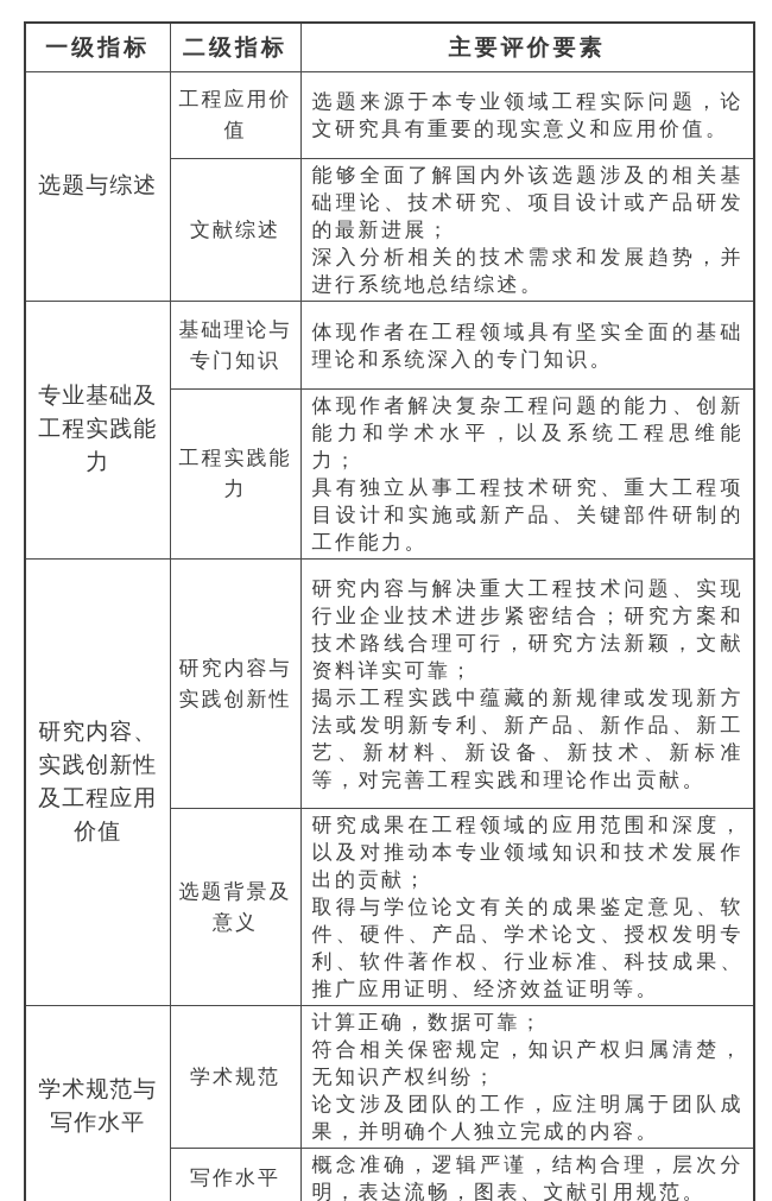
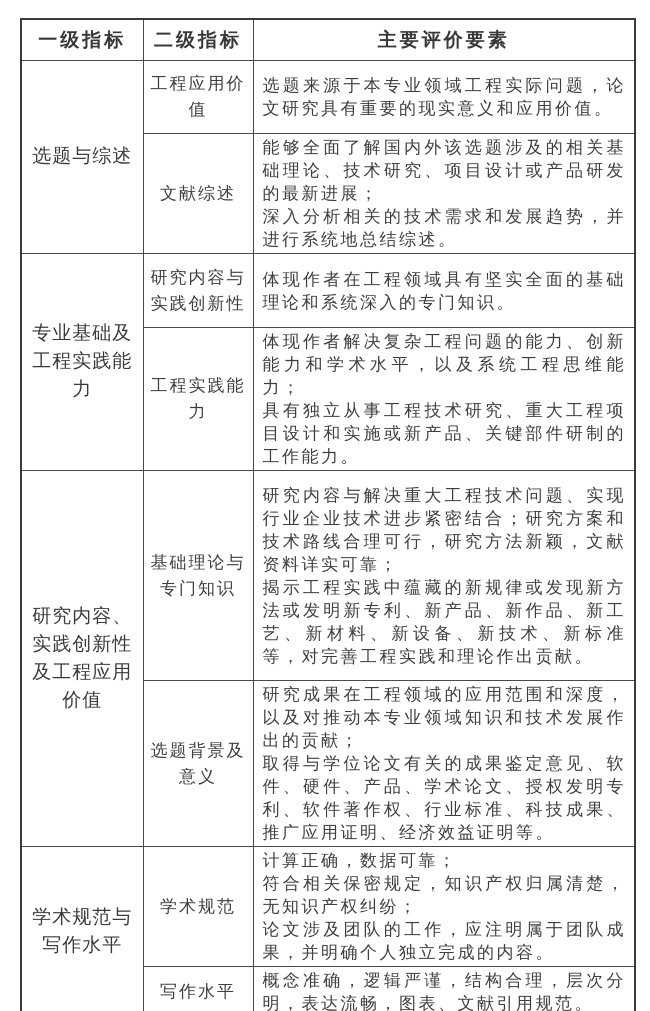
  一级指标	二级指标	主要评价要素
  选题与综述	工程应用价值	选题来源于本专业领域工程实际问题，论文研究具有重要的现实意义和应用价值。
  文献综述	能够全面了解国内外该选题涉及的相关基础理论、技术研究、项目设计或产品研发的最新进展；深入分析相关的技术需求和发展趋势，并进行系统地总结综述。
- 专业基础及工程实践能力	基础理论与专门知识	体现作者在工程领域具有坚实全面的基础理论和系统深入的专门知识。
+ 专业基础及工程实践能力	研究内容与实践创新性	体现作者在工程领域具有坚实全面的基础理论和系统深入的专门知识。
  工程实践能力	体现作者解决复杂工程问题的能力、创新能力和学术水平，以及系统工程思维能力；具有独立从事工程技术研究、重大工程项目设计和实施或新产品、关键部件研制的工作能力。
- 研究内容、实践创新性及工程应用价值	研究内容与实践创新性	研究内容与解决重大工程技术问题、实现行业企业技术进步紧密结合；研究方案和技术路线合理可行，研究方法新颖，文献资料详实可靠；揭示工程实践中蕴藏的新规律或发现新方法或发明新专利、新产品、新作品、新工艺、新材料、新设备、新技术、新标准等，对完善工程实践和理论作出贡献。
+ 研究内容、实践创新性及工程应用价值	基础理论与专门知识	研究内容与解决重大工程技术问题、实现行业企业技术进步紧密结合；研究方案和技术路线合理可行，研究方法新颖，文献资料详实可靠；揭示工程实践中蕴藏的新规律或发现新方法或发明新专利、新产品、新作品、新工艺、新材料、新设备、新技术、新标准等，对完善工程实践和理论作出贡献。
  选题背景及意义	研究成果在工程领域的应用范围和深度，以及对推动本专业领域知识和技术发展作出的贡献；取得与学位论文有关的成果鉴定意见、软件、硬件、产品、学术论文、授权发明专利、软件著作权、行业标准、科技成果、推广应用证明、经济效益证明等。
  学术规范与写作水平	学术规范	计算正确，数据可靠；符合相关保密规定，知识产权归属清楚，无知识产权纠纷；论文涉及团队的工作，应注明属于团队成果，并明确个人独立完成的内容。
  写作水平	概念准确，逻辑严谨，结构合理，层次分明，表达流畅，图表、文献引用规范。
